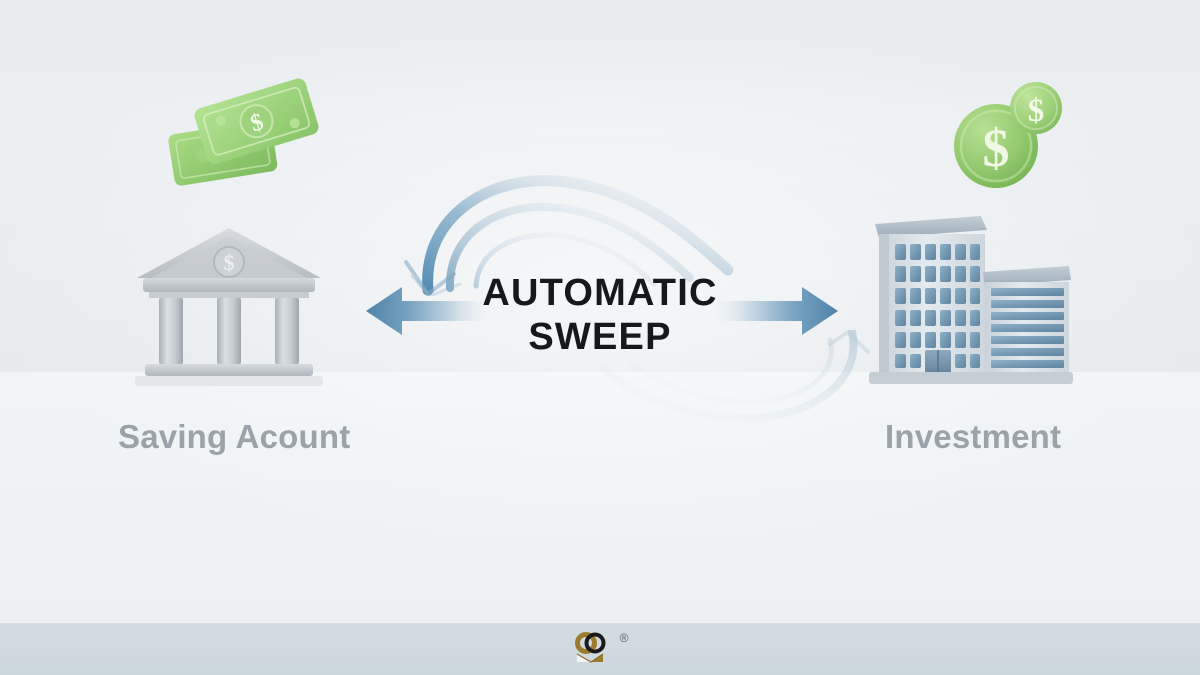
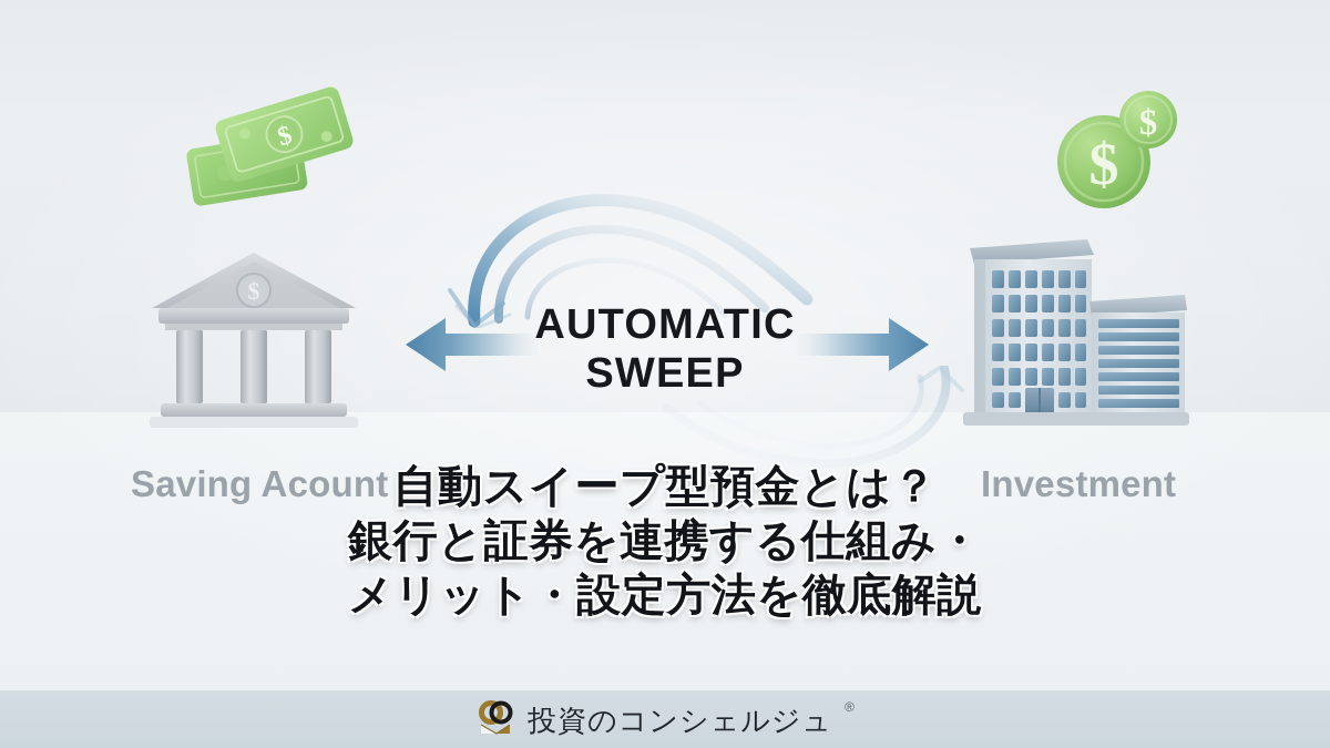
  AUTOMATIC
  SWEEP
  $
  $
  $
  Saving Acount
  Investment
+ 自動スイープ型預金とは？
+ 銀行と証券を連携する仕組み・
+ メリット・設定方法を徹底解説
+ 投資のコンシェルジュ
  ®
